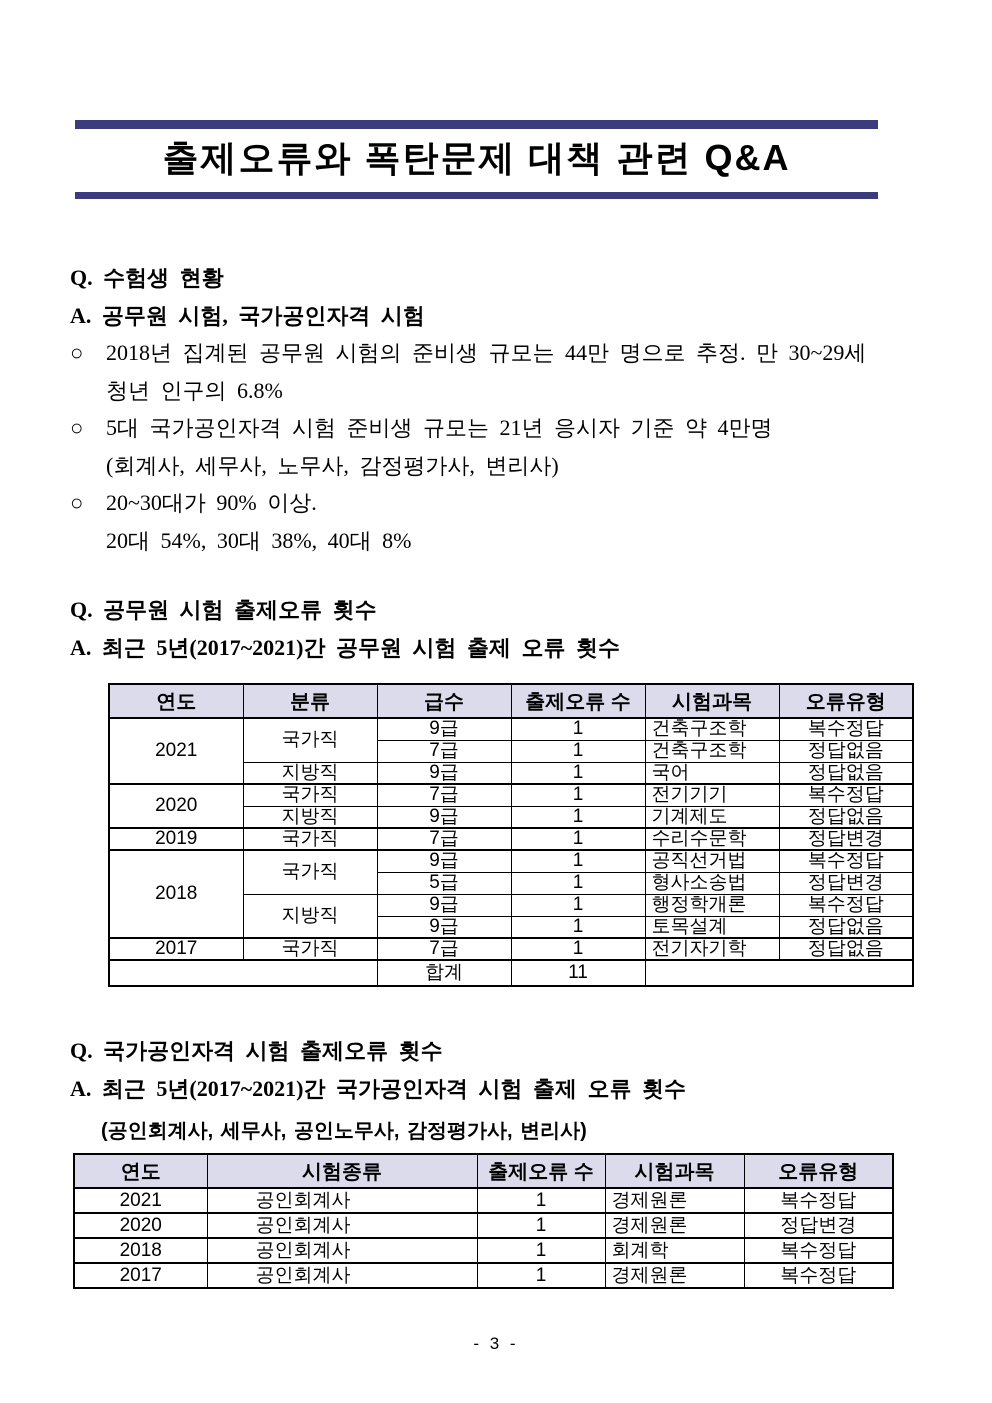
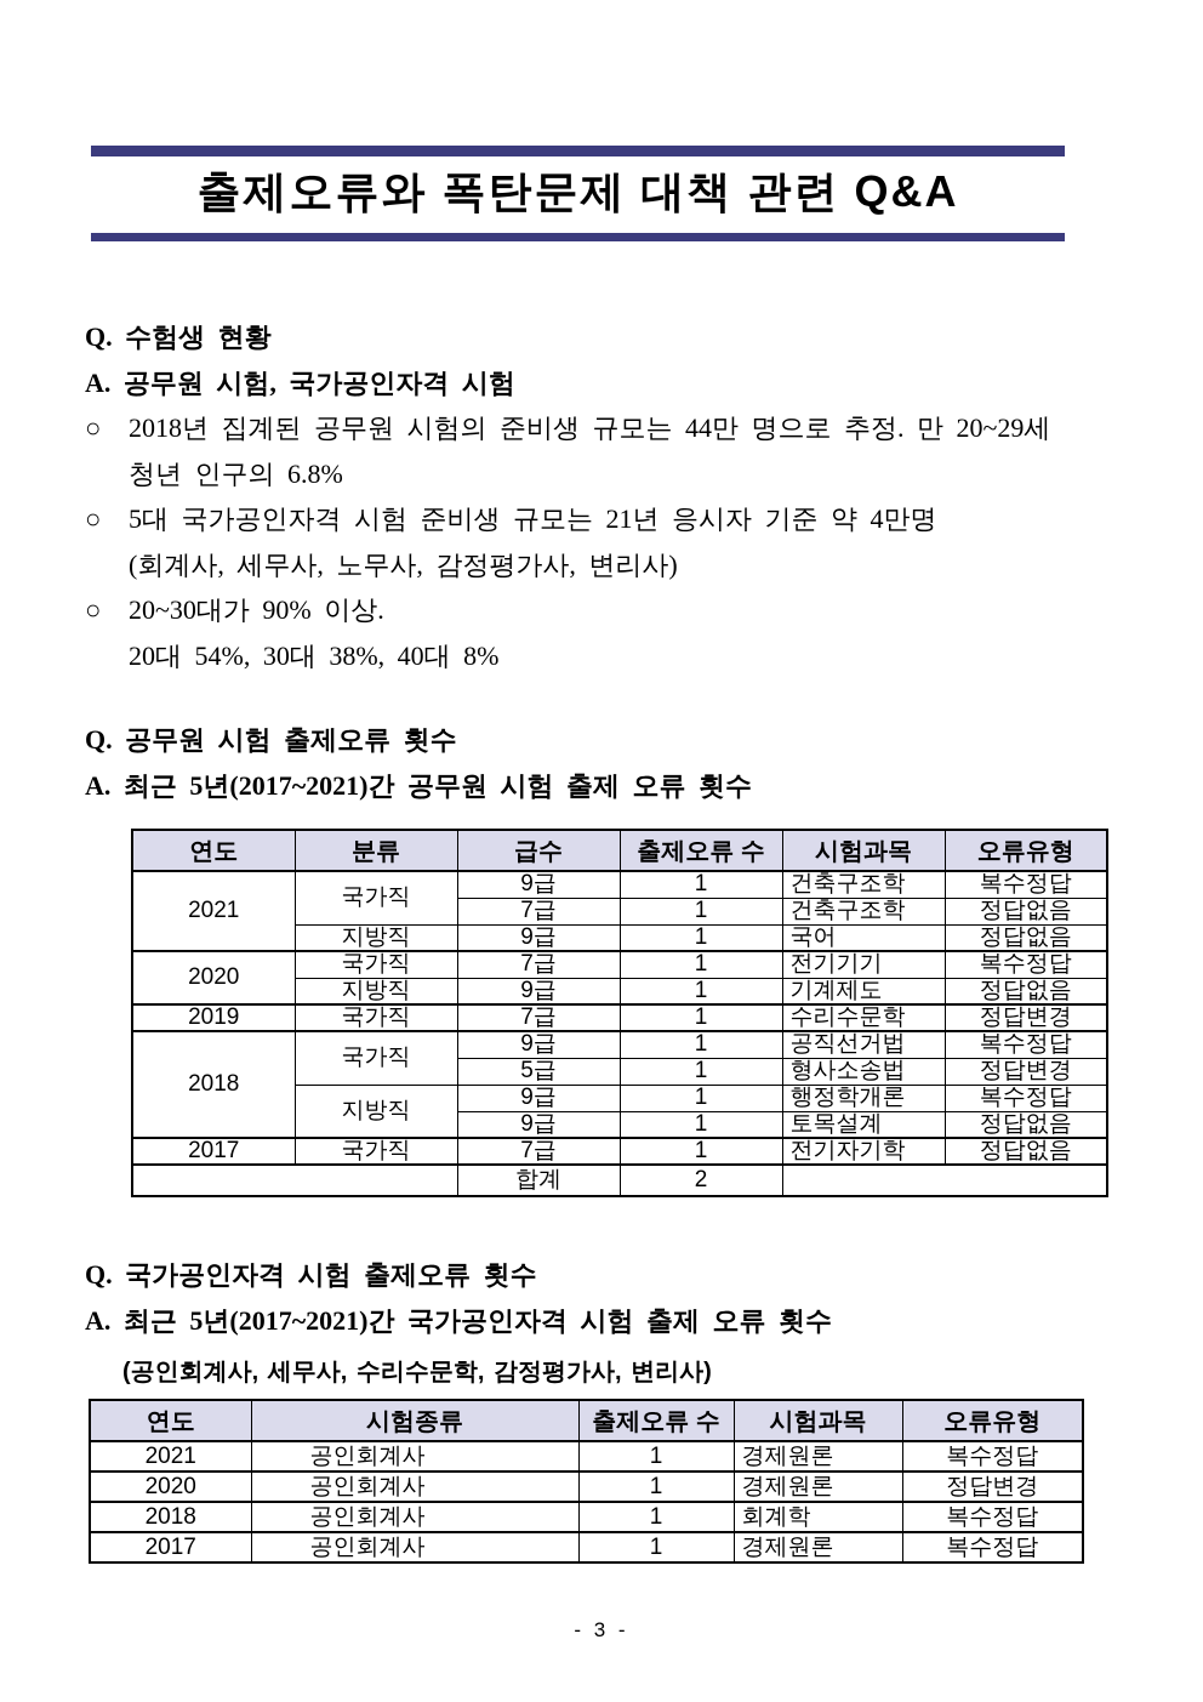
  출제오류와 폭탄문제 대책 관련 Q&A
  Q. 수험생 현황
  A. 공무원 시험, 국가공인자격 시험
  ○
- 2018년 집계된 공무원 시험의 준비생 규모는 44만 명으로 추정. 만 30~29세
+ 2018년 집계된 공무원 시험의 준비생 규모는 44만 명으로 추정. 만 20~29세
  청년 인구의 6.8%
  ○
  5대 국가공인자격 시험 준비생 규모는 21년 응시자 기준 약 4만명
  (회계사, 세무사, 노무사, 감정평가사, 변리사)
  ○
  20~30대가 90% 이상.
  20대 54%, 30대 38%, 40대 8%
  Q. 공무원 시험 출제오류 횟수
  A. 최근 5년(2017~2021)간 공무원 시험 출제 오류 횟수
  연도	분류	급수	출제오류 수	시험과목	오류유형
  2021	국가직	9급	1	건축구조학	복수정답
  7급	1	건축구조학	정답없음
  지방직	9급	1	국어	정답없음
  2020	국가직	7급	1	전기기기	복수정답
  지방직	9급	1	기계제도	정답없음
  2019	국가직	7급	1	수리수문학	정답변경
  2018	국가직	9급	1	공직선거법	복수정답
  5급	1	형사소송법	정답변경
  지방직	9급	1	행정학개론	복수정답
  9급	1	토목설계	정답없음
  2017	국가직	7급	1	전기자기학	정답없음
- 	합계	11
+ 	합계	2
  Q. 국가공인자격 시험 출제오류 횟수
  A. 최근 5년(2017~2021)간 국가공인자격 시험 출제 오류 횟수
- (공인회계사, 세무사, 공인노무사, 감정평가사, 변리사)
+ (공인회계사, 세무사, 수리수문학, 감정평가사, 변리사)
  연도	시험종류	출제오류 수	시험과목	오류유형
  2021	공인회계사	1	경제원론	복수정답
  2020	공인회계사	1	경제원론	정답변경
  2018	공인회계사	1	회계학	복수정답
  2017	공인회계사	1	경제원론	복수정답
  - 3 -
